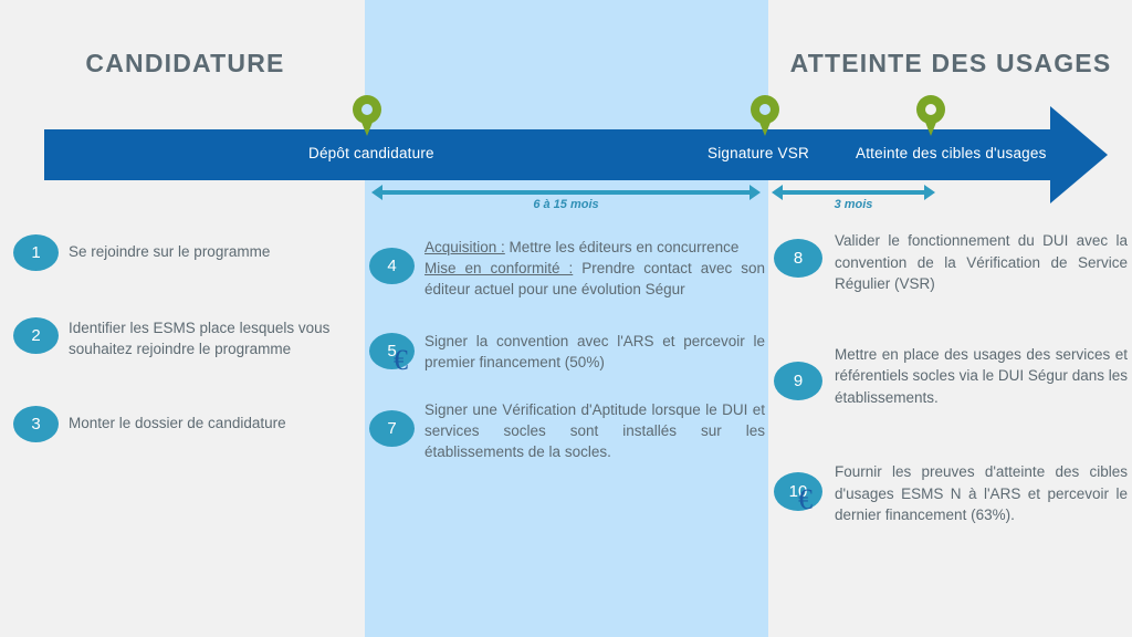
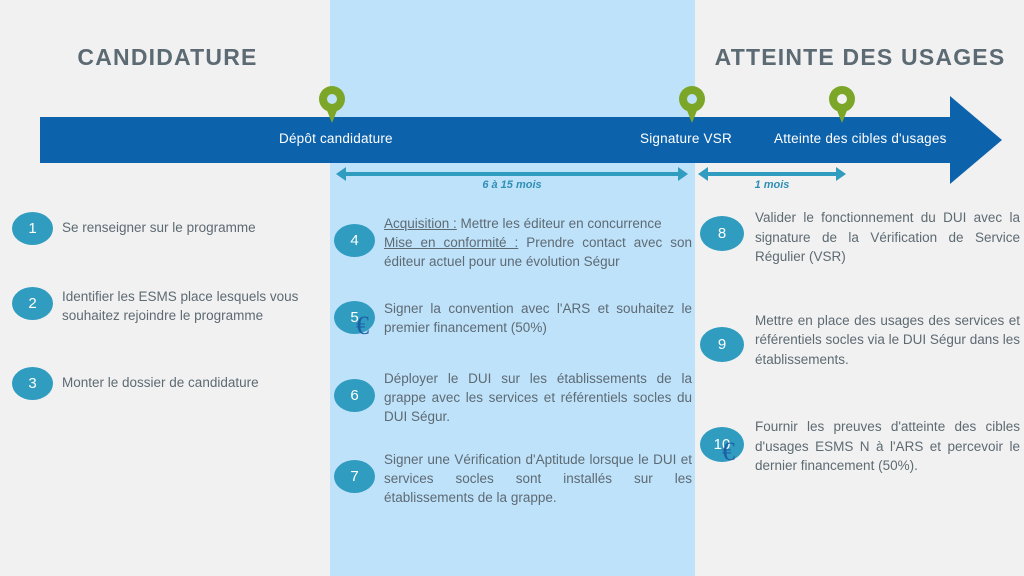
  CANDIDATURE
  ATTEINTE DES USAGES
  Dépôt candidature
  Signature VSR
  Atteinte des cibles d'usages
  6 à 15 mois
- 3 mois
+ 1 mois
  1
- Se rejoindre sur le programme
+ Se renseigner sur le programme
  2
  Identifier les ESMS place lesquels vous souhaitez rejoindre le programme
  3
  Monter le dossier de candidature
  4
- Acquisition : Mettre les éditeurs en concurrence
+ Acquisition : Mettre les éditeur en concurrence
  Mise en conformité : Prendre contact avec son éditeur actuel pour une évolution Ségur
  5
  €
- Signer la convention avec l'ARS et percevoir le premier financement (50%)
+ Signer la convention avec l'ARS et souhaitez le premier financement (50%)
+ 6
+ Déployer le DUI sur les établissements de la grappe avec les services et référentiels socles du DUI Ségur.
  7
- Signer une Vérification d'Aptitude lorsque le DUI et services socles sont installés sur les établissements de la socles.
+ Signer une Vérification d'Aptitude lorsque le DUI et services socles sont installés sur les établissements de la grappe.
  8
- Valider le fonctionnement du DUI avec la convention de la Vérification de Service Régulier (VSR)
+ Valider le fonctionnement du DUI avec la signature de la Vérification de Service Régulier (VSR)
  9
  Mettre en place des usages des services et référentiels socles via le DUI Ségur dans les établissements.
  10
  €
- Fournir les preuves d'atteinte des cibles d'usages ESMS N à l'ARS et percevoir le dernier financement (63%).
+ Fournir les preuves d'atteinte des cibles d'usages ESMS N à l'ARS et percevoir le dernier financement (50%).
